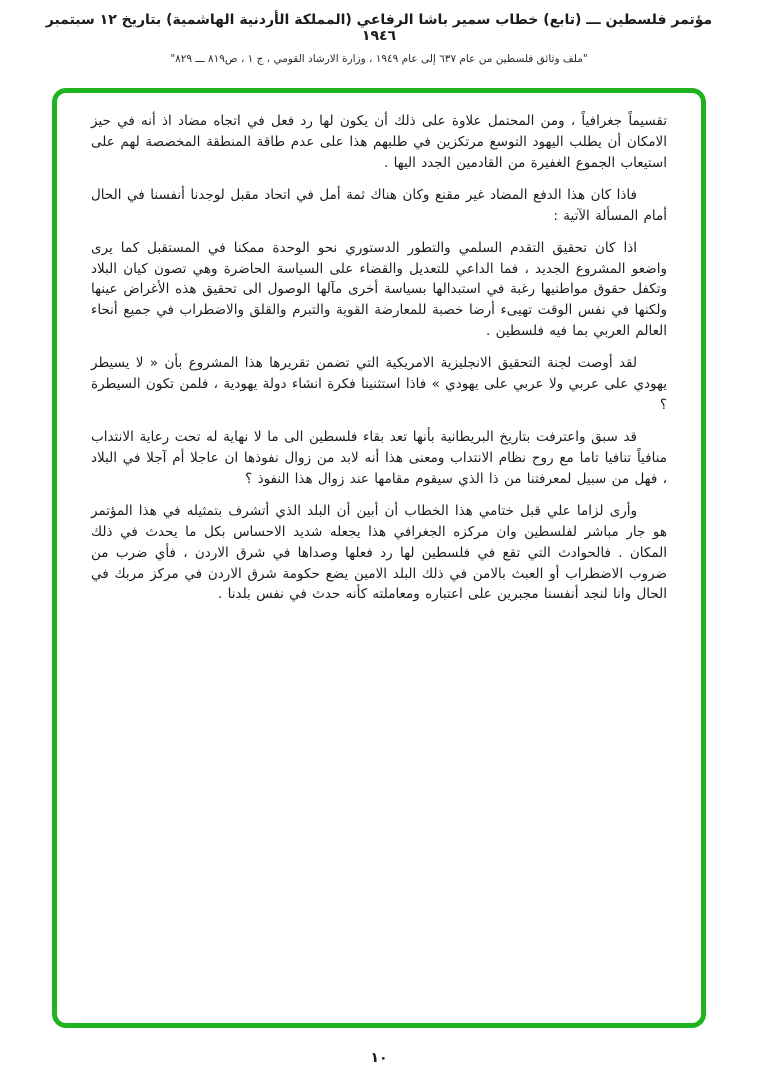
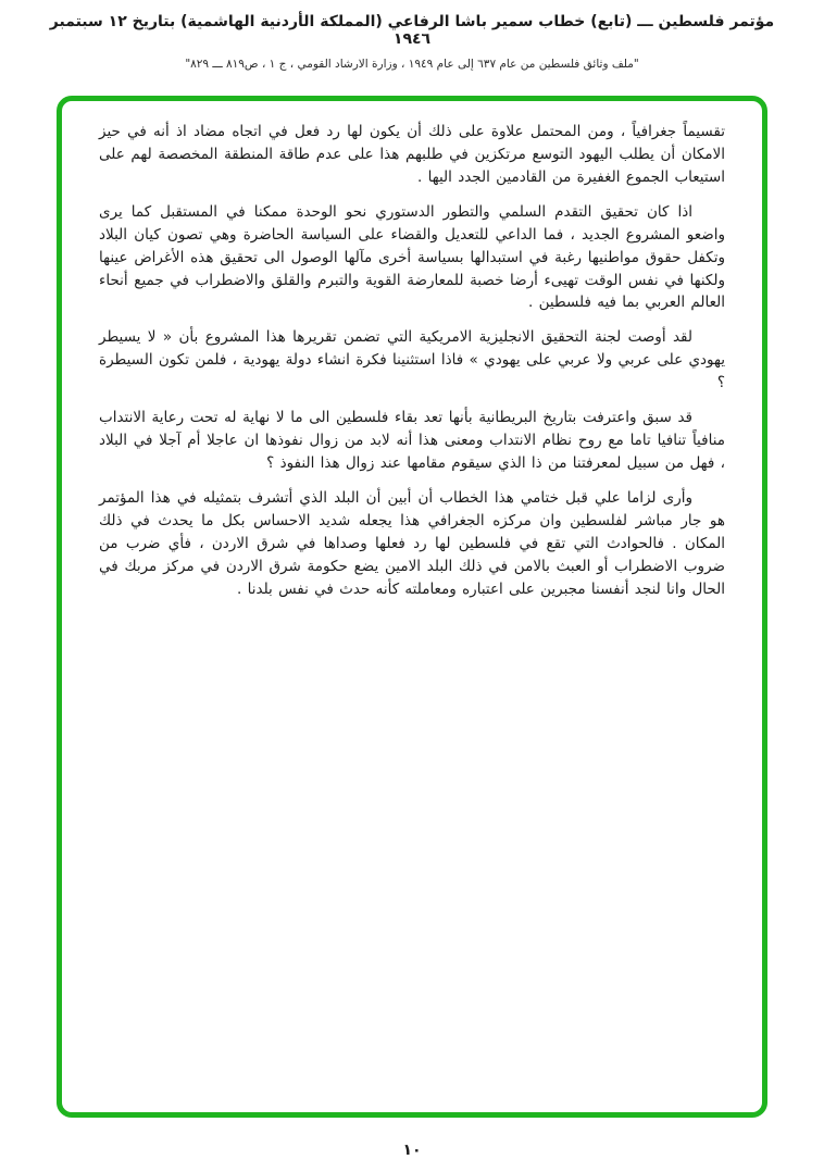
  مؤتمر فلسطين ـــ (تابع) خطاب سمير باشا الرفاعي (المملكة الأردنية الهاشمية) بتاريخ ١٢ سبتمبر ١٩٤٦
  "ملف وثائق فلسطين من عام ٦٣٧ إلى عام ١٩٤٩ ، وزارة الارشاد القومي ، ج ١ ، ص٨١٩ ـــ ٨٢٩"
  تقسيماً جغرافياً ، ومن المحتمل علاوة على ذلك أن يكون لها رد فعل في اتجاه مضاد اذ أنه في حيز الامكان أن يطلب اليهود التوسع مرتكزين في طلبهم هذا على عدم طاقة المنطقة المخصصة لهم على استيعاب الجموع الغفيرة من القادمين الجدد اليها .
- فاذا كان هذا الدفع المضاد غير مقنع وكان هناك ثمة أمل في اتحاد مقبل لوجدنا أنفسنا في الحال أمام المسألة الآتية :
  اذا كان تحقيق التقدم السلمي والتطور الدستوري نحو الوحدة ممكنا في المستقبل كما يرى واضعو المشروع الجديد ، فما الداعي للتعديل والقضاء على السياسة الحاضرة وهي تصون كيان البلاد وتكفل حقوق مواطنيها رغبة في استبدالها بسياسة أخرى مآلها الوصول الى تحقيق هذه الأغراض عينها ولكنها في نفس الوقت تهيىء أرضا خصبة للمعارضة القوية والتبرم والقلق والاضطراب في جميع أنحاء العالم العربي بما فيه فلسطين .
  لقد أوصت لجنة التحقيق الانجليزية الامريكية التي تضمن تقريرها هذا المشروع بأن « لا يسيطر يهودي على عربي ولا عربي على يهودي » فاذا استثنينا فكرة انشاء دولة يهودية ، فلمن تكون السيطرة ؟
  قد سبق واعترفت بتاريخ البريطانية بأنها تعد بقاء فلسطين الى ما لا نهاية له تحت رعاية الانتداب منافياً تنافيا تاما مع روح نظام الانتداب ومعنى هذا أنه لابد من زوال نفوذها ان عاجلا أم آجلا في البلاد ، فهل من سبيل لمعرفتنا من ذا الذي سيقوم مقامها عند زوال هذا النفوذ ؟
  وأرى لزاما علي قبل ختامي هذا الخطاب أن أبين أن البلد الذي أتشرف بتمثيله في هذا المؤتمر هو جار مباشر لفلسطين وان مركزه الجغرافي هذا يجعله شديد الاحساس بكل ما يحدث في ذلك المكان . فالحوادث التي تقع في فلسطين لها رد فعلها وصداها في شرق الاردن ، فأي ضرب من ضروب الاضطراب أو العبث بالامن في ذلك البلد الامين يضع حكومة شرق الاردن في مركز مربك في الحال وانا لنجد أنفسنا مجبرين على اعتباره ومعاملته كأنه حدث في نفس بلدنا .
  ١٠
